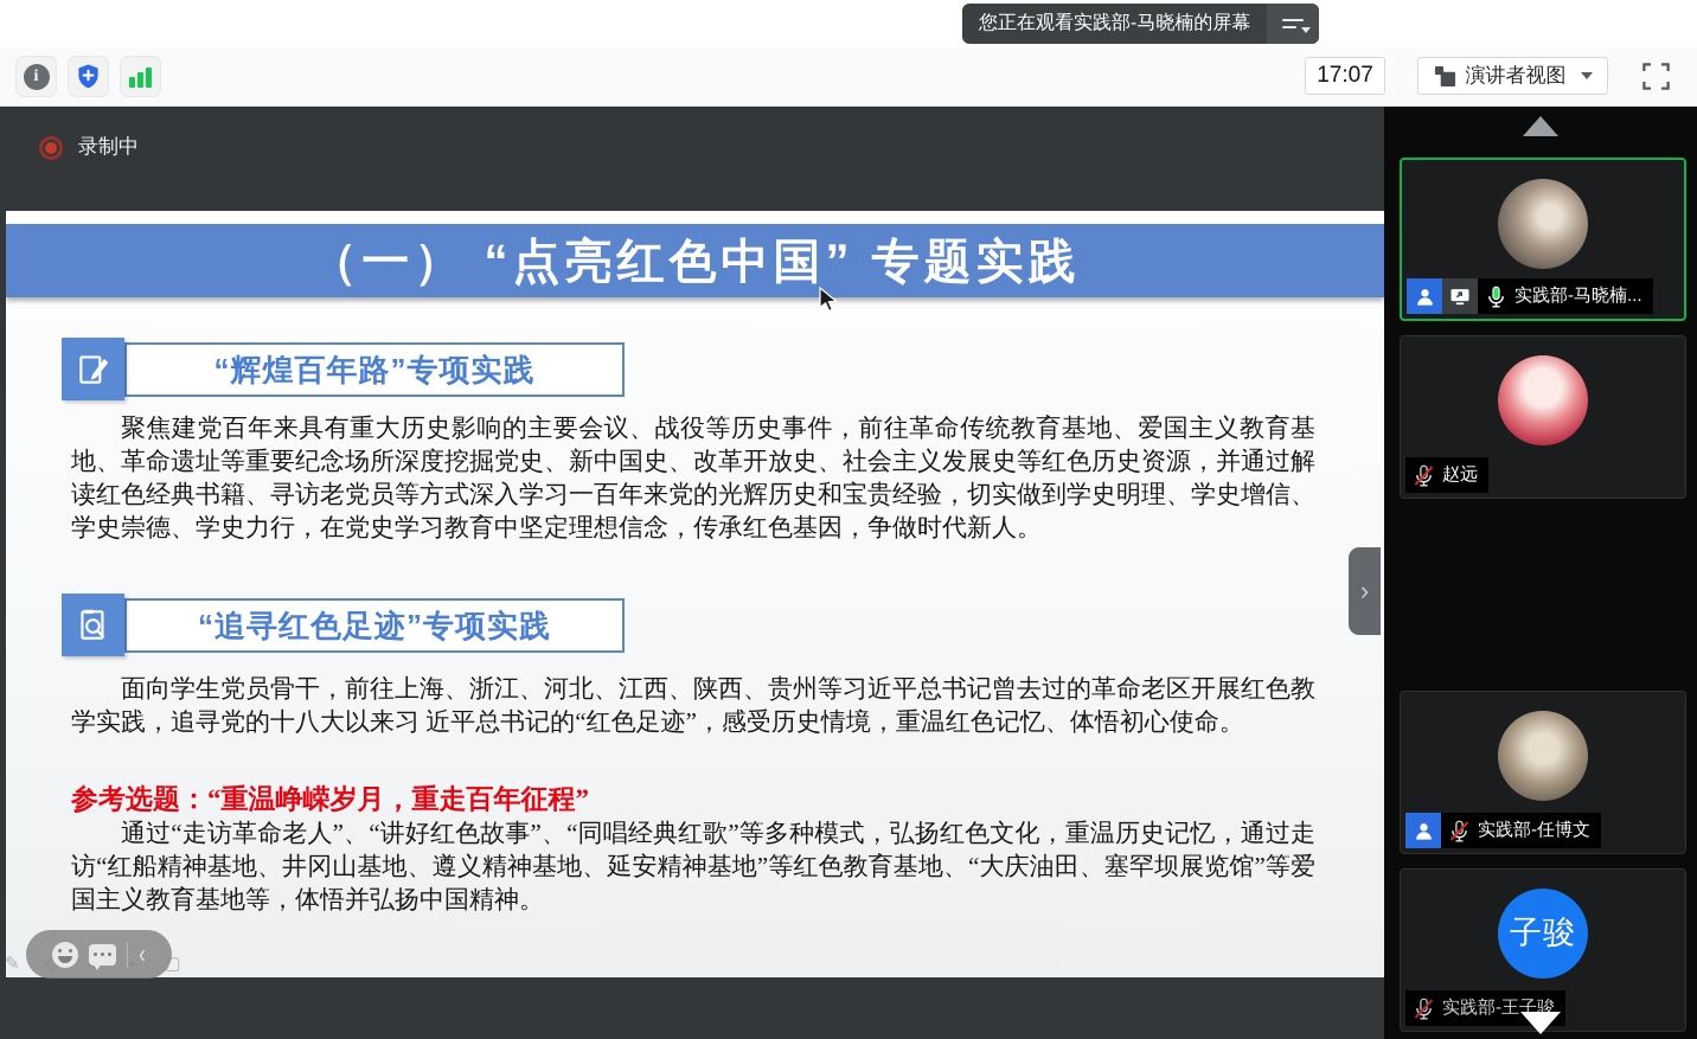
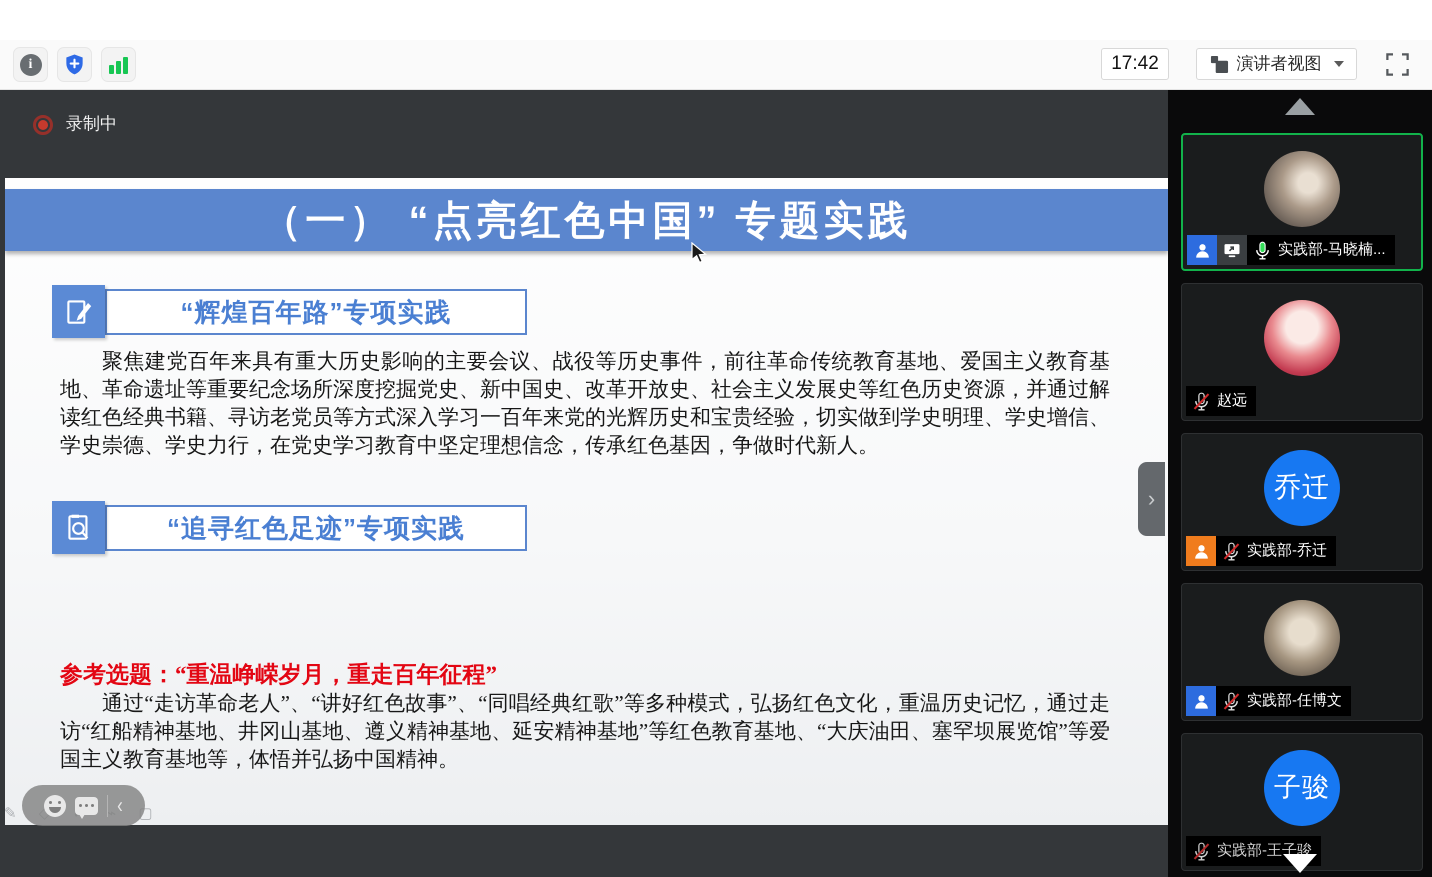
- 您正在观看实践部-马晓楠的屏幕
  i
- 17:07
+ 17:42
  演讲者视图
  录制中
  （一） “点亮红色中国” 专题实践
  “辉煌百年路”专项实践
  聚焦建党百年来具有重大历史影响的主要会议、战役等历史事件，前往革命传统教育基地、爱国主义教育基地、革命遗址等重要纪念场所深度挖掘党史、新中国史、改革开放史、社会主义发展史等红色历史资源，并通过解读红色经典书籍、寻访老党员等方式深入学习一百年来党的光辉历史和宝贵经验，切实做到学史明理、学史增信、学史崇德、学史力行，在党史学习教育中坚定理想信念，传承红色基因，争做时代新人。
  “追寻红色足迹”专项实践
- 面向学生党员骨干，前往上海、浙江、河北、江西、陕西、贵州等习近平总书记曾去过的革命老区开展红色教学实践，追寻党的十八大以来习 近平总书记的“红色足迹”，感受历史情境，重温红色记忆、体悟初心使命。
  参考选题：“重温峥嵘岁月，重走百年征程”
  通过“走访革命老人”、“讲好红色故事”、“同唱经典红歌”等多种模式，弘扬红色文化，重温历史记忆，通过走访“红船精神基地、井冈山基地、遵义精神基地、延安精神基地”等红色教育基地、“大庆油田、塞罕坝展览馆”等爱国主义教育基地等，体悟并弘扬中国精神。
  ‹
  ›
  实践部-马晓楠...
  赵远
+ 乔迁
+ 实践部-乔迁
  实践部-任博文
  子骏
  实践部-王子骏
